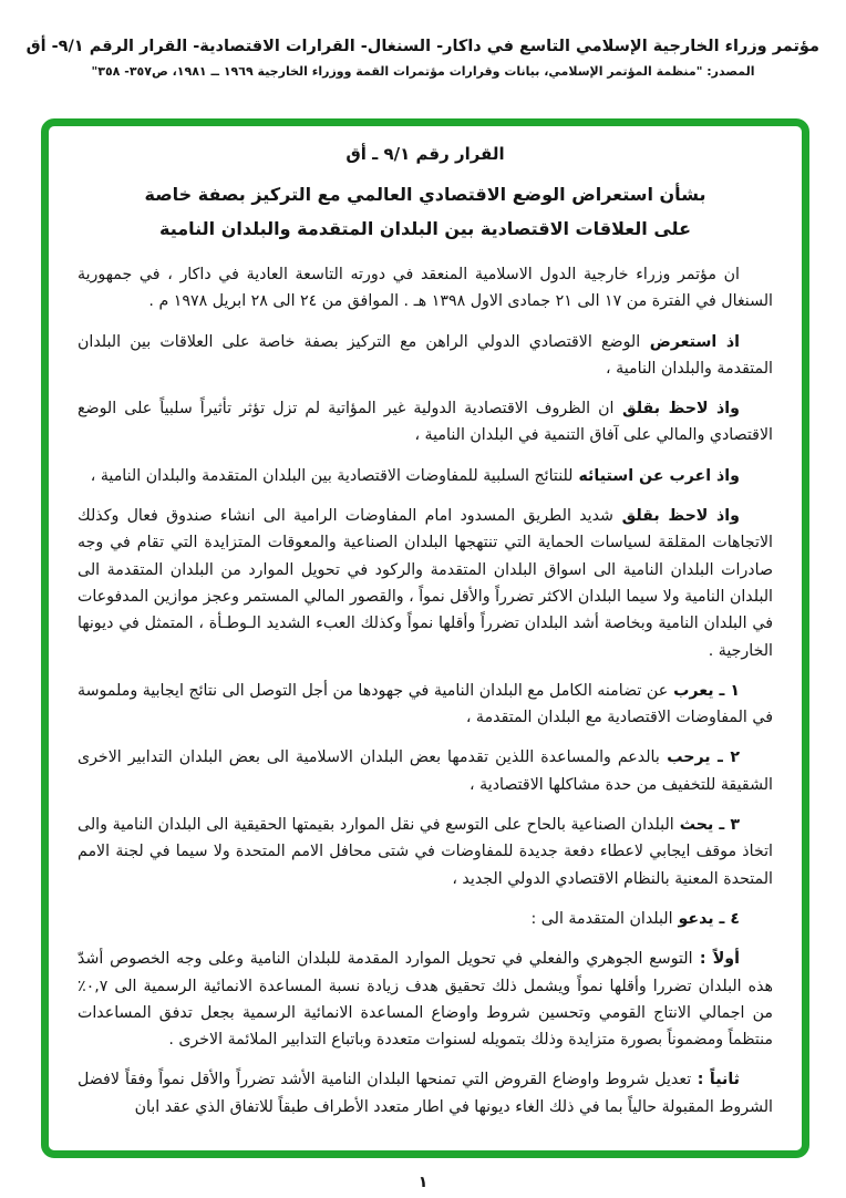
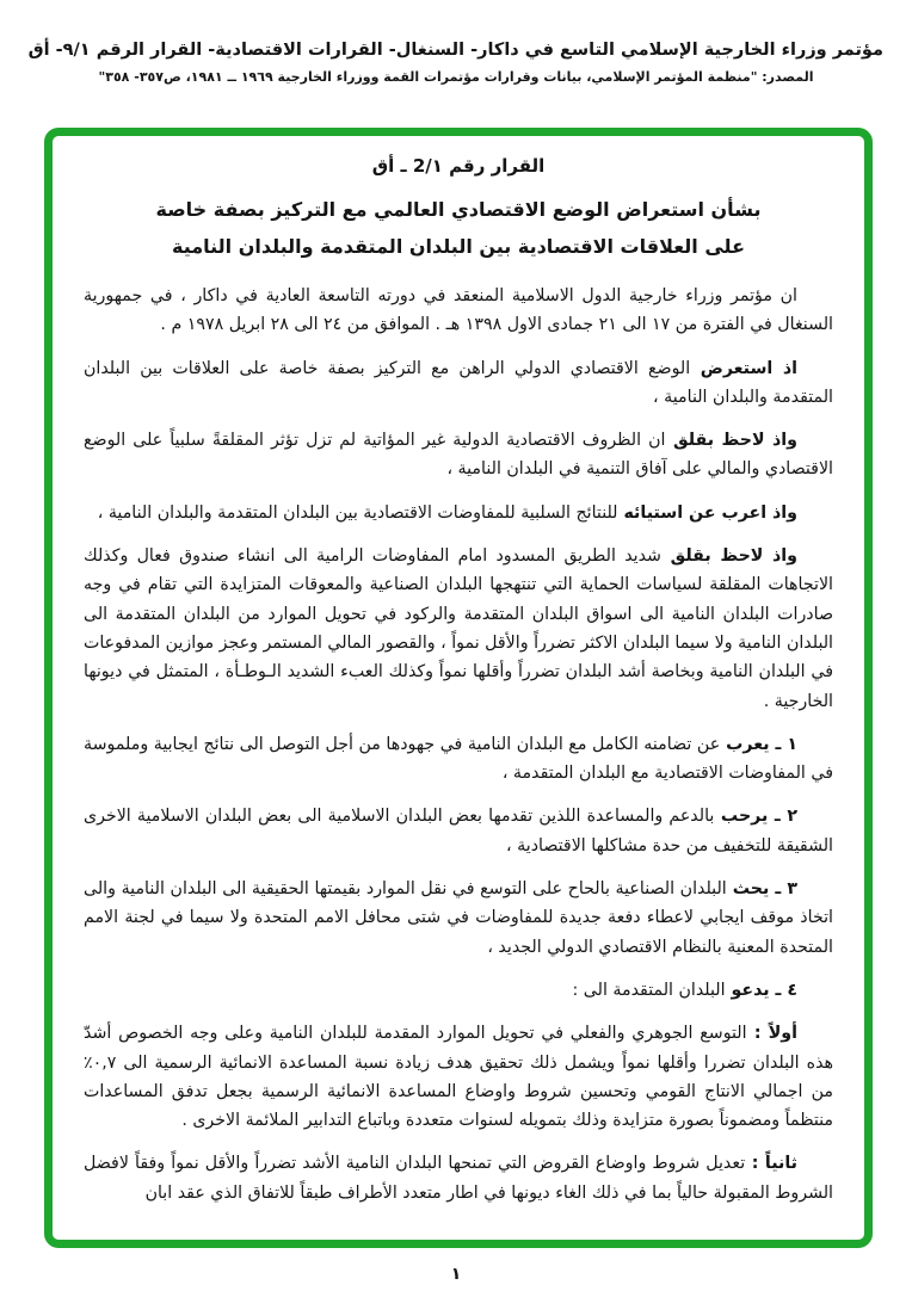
  مؤتمر وزراء الخارجية الإسلامي التاسع في داكار- السنغال- القرارات الاقتصادية- القرار الرقم ٩/١- أق
  المصدر: "منظمة المؤتمر الإسلامي، بيانات وقرارات مؤتمرات القمة ووزراء الخارجية ١٩٦٩ ــ ١٩٨١، ص٣٥٧- ٣٥٨"
- القرار رقم ٩/١ ـ أق
+ القرار رقم 2/١ ـ أق
  بشأن استعراض الوضع الاقتصادي العالمي مع التركيز بصفة خاصة
  على العلاقات الاقتصادية بين البلدان المتقدمة والبلدان النامية
  ان مؤتمر وزراء خارجية الدول الاسلامية المنعقد في دورته التاسعة العادية في داكار ، في جمهورية السنغال في الفترة من ١٧ الى ٢١ جمادى الاول ١٣٩٨ هـ . الموافق من ٢٤ الى ٢٨ ابريل ١٩٧٨ م .
  اذ استعرض الوضع الاقتصادي الدولي الراهن مع التركيز بصفة خاصة على العلاقات بين البلدان المتقدمة والبلدان النامية ،
- واذ لاحظ بقلق ان الظروف الاقتصادية الدولية غير المؤاتية لم تزل تؤثر تأثيراً سلبياً على الوضع الاقتصادي والمالي على آفاق التنمية في البلدان النامية ،
+ واذ لاحظ بقلق ان الظروف الاقتصادية الدولية غير المؤاتية لم تزل تؤثر المقلقةً سلبياً على الوضع الاقتصادي والمالي على آفاق التنمية في البلدان النامية ،
  واذ اعرب عن استيائه للنتائج السلبية للمفاوضات الاقتصادية بين البلدان المتقدمة والبلدان النامية ،
  واذ لاحظ بقلق شديد الطريق المسدود امام المفاوضات الرامية الى انشاء صندوق فعال وكذلك الاتجاهات المقلقة لسياسات الحماية التي تنتهجها البلدان الصناعية والمعوقات المتزايدة التي تقام في وجه صادرات البلدان النامية الى اسواق البلدان المتقدمة والركود في تحويل الموارد من البلدان المتقدمة الى البلدان النامية ولا سيما البلدان الاكثر تضرراً والأقل نمواً ، والقصور المالي المستمر وعجز موازين المدفوعات في البلدان النامية وبخاصة أشد البلدان تضرراً وأقلها نمواً وكذلك العبء الشديد الـوطـأة ، المتمثل في ديونها الخارجية .
  ١ ـ يعرب عن تضامنه الكامل مع البلدان النامية في جهودها من أجل التوصل الى نتائج ايجابية وملموسة في المفاوضات الاقتصادية مع البلدان المتقدمة ،
- ٢ ـ يرحب بالدعم والمساعدة اللذين تقدمها بعض البلدان الاسلامية الى بعض البلدان التدابير الاخرى الشقيقة للتخفيف من حدة مشاكلها الاقتصادية ،
+ ٢ ـ يرحب بالدعم والمساعدة اللذين تقدمها بعض البلدان الاسلامية الى بعض البلدان الاسلامية الاخرى الشقيقة للتخفيف من حدة مشاكلها الاقتصادية ،
  ٣ ـ يحث البلدان الصناعية بالحاح على التوسع في نقل الموارد بقيمتها الحقيقية الى البلدان النامية والى اتخاذ موقف ايجابي لاعطاء دفعة جديدة للمفاوضات في شتى محافل الامم المتحدة ولا سيما في لجنة الامم المتحدة المعنية بالنظام الاقتصادي الدولي الجديد ،
  ٤ ـ يدعو البلدان المتقدمة الى :
  أولاً : التوسع الجوهري والفعلي في تحويل الموارد المقدمة للبلدان النامية وعلى وجه الخصوص أشدّ هذه البلدان تضررا وأقلها نمواً ويشمل ذلك تحقيق هدف زيادة نسبة المساعدة الانمائية الرسمية الى ٠,٧٪ من اجمالي الانتاج القومي وتحسين شروط واوضاع المساعدة الانمائية الرسمية بجعل تدفق المساعدات منتظماً ومضموناً بصورة متزايدة وذلك بتمويله لسنوات متعددة وباتباع التدابير الملائمة الاخرى .
  ثانياً : تعديل شروط واوضاع القروض التي تمنحها البلدان النامية الأشد تضرراً والأقل نمواً وفقاً لافضل الشروط المقبولة حالياً بما في ذلك الغاء ديونها في اطار متعدد الأطراف طبقاً للاتفاق الذي عقد ابان
  ١
